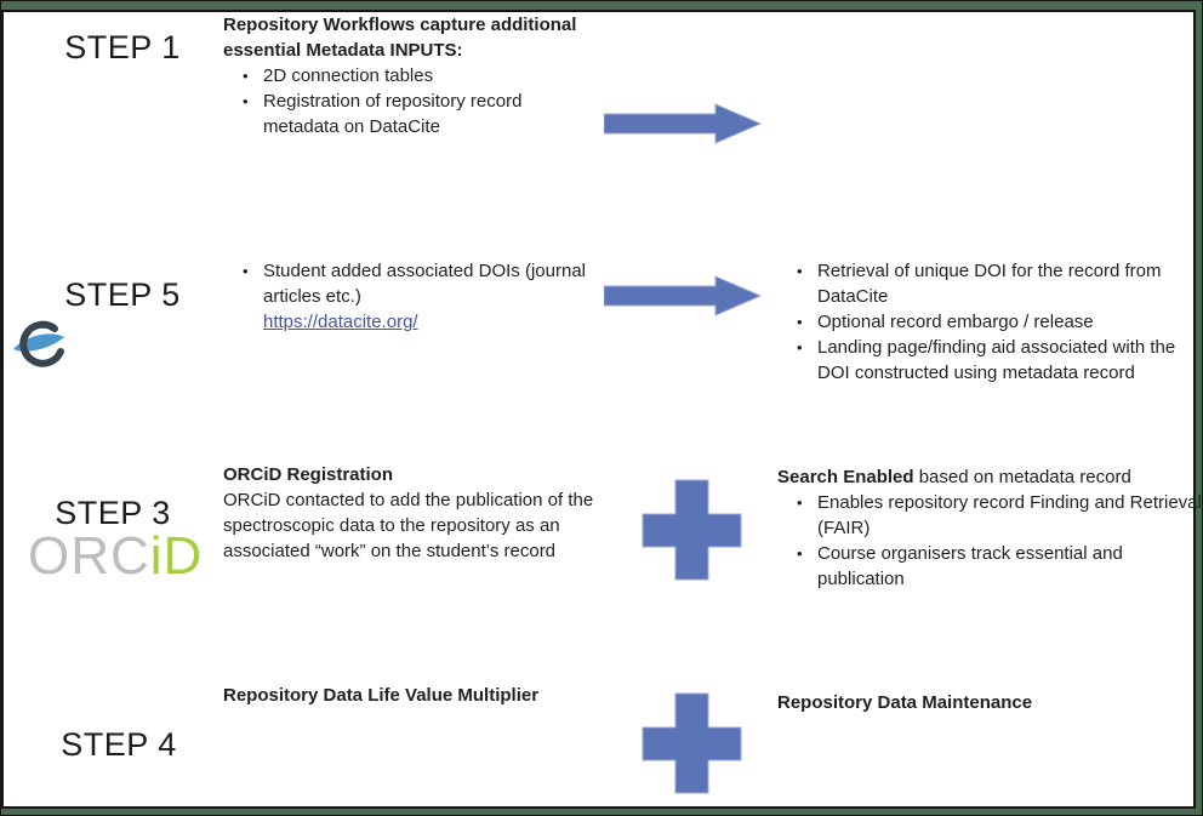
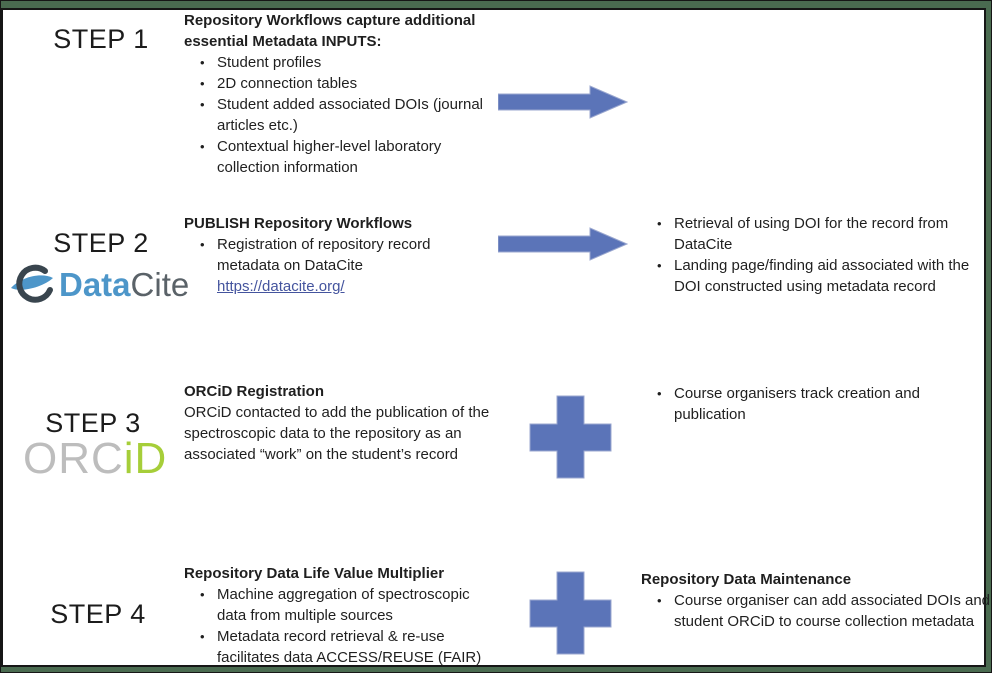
  STEP 1
  Repository Workflows capture additional essential Metadata INPUTS:
+ Student profiles
  2D connection tables
- Registration of repository record metadata on DataCite
+ Student added associated DOIs (journal articles etc.)
+ Contextual higher-level laboratory collection information
- STEP 5
+ STEP 2
+ DataCite
+ PUBLISH Repository Workflows
- Student added associated DOIs (journal articles etc.)
+ Registration of repository record metadata on DataCite
  https://datacite.org/
- Retrieval of unique DOI for the record from DataCite
+ Retrieval of using DOI for the record from DataCite
- Optional record embargo / release
  Landing page/finding aid associated with the DOI constructed using metadata record
  STEP 3
  ORCiD
  ORCiD Registration
  ORCiD contacted to add the publication of the spectroscopic data to the repository as an associated “work” on the student’s record
- Search Enabled based on metadata record
- Enables repository record Finding and Retrieval (FAIR)
- Course organisers track essential and publication
+ Course organisers track creation and publication
  STEP 4
  Repository Data Life Value Multiplier
+ Machine aggregation of spectroscopic data from multiple sources
+ Metadata record retrieval & re-use facilitates data ACCESS/REUSE (FAIR)
  Repository Data Maintenance
+ Course organiser can add associated DOIs and student ORCiD to course collection metadata
